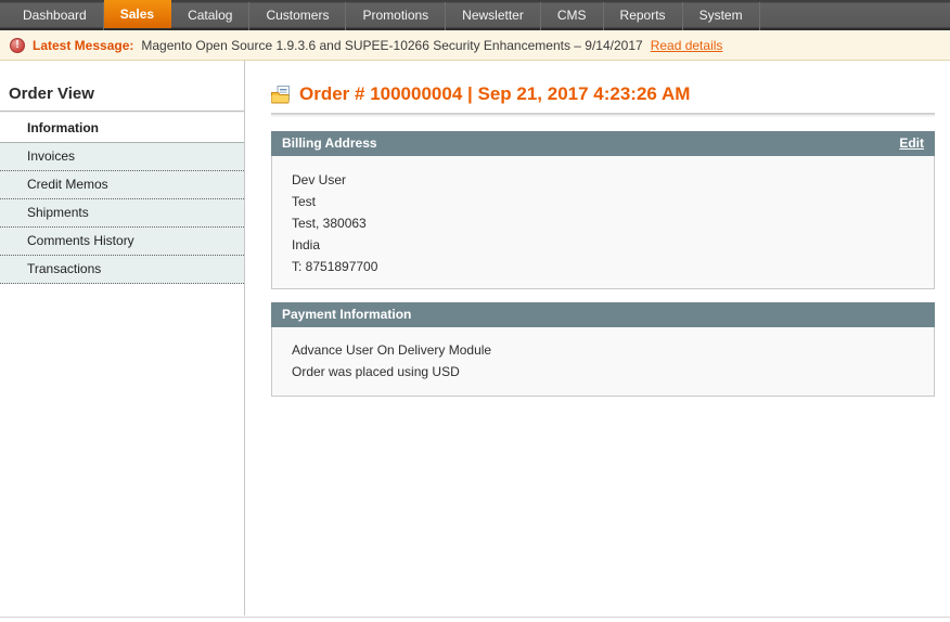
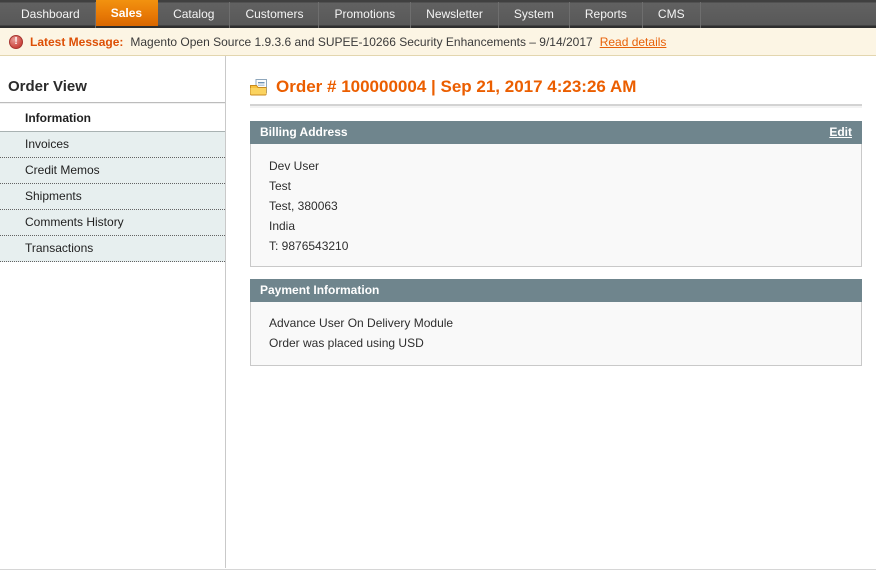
  Dashboard
  Sales
  Catalog
  Customers
  Promotions
  Newsletter
- CMS
+ System
  Reports
- System
+ CMS
  !
  Latest Message:
  Magento Open Source 1.9.3.6 and SUPEE-10266 Security Enhancements – 9/14/2017
  Read details
  Order View
  Information
  Invoices
  Credit Memos
  Shipments
  Comments History
  Transactions
  Order # 100000004 | Sep 21, 2017 4:23:26 AM
  Billing Address
  Edit
  Dev User
  Test
  Test, 380063
  India
- T: 8751897700
+ T: 9876543210
  Payment Information
  Advance User On Delivery Module
  Order was placed using USD
